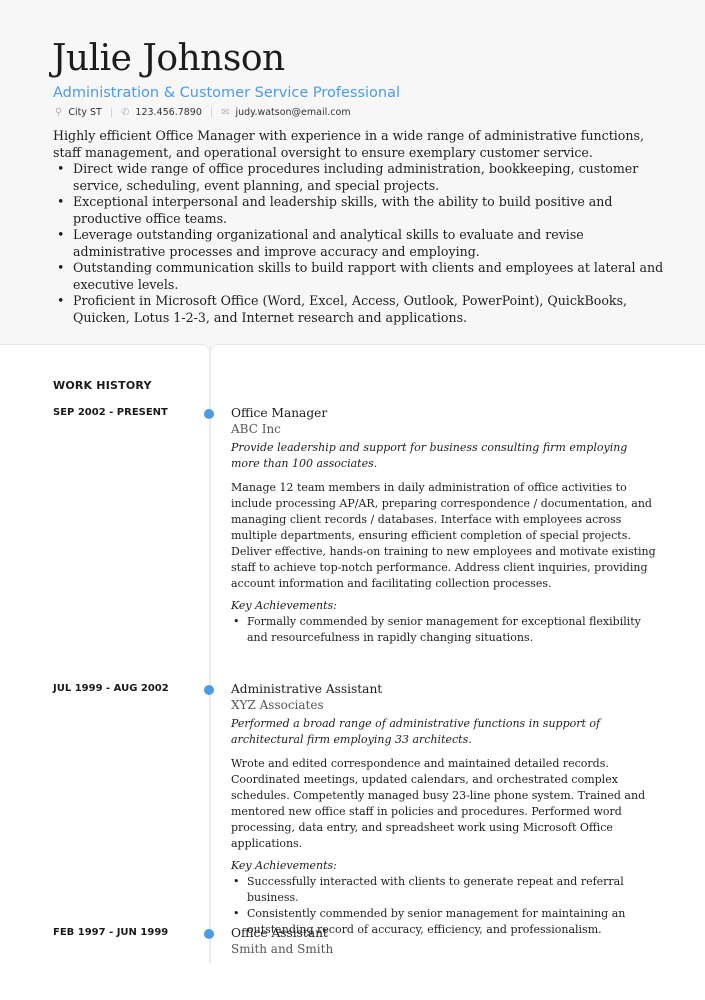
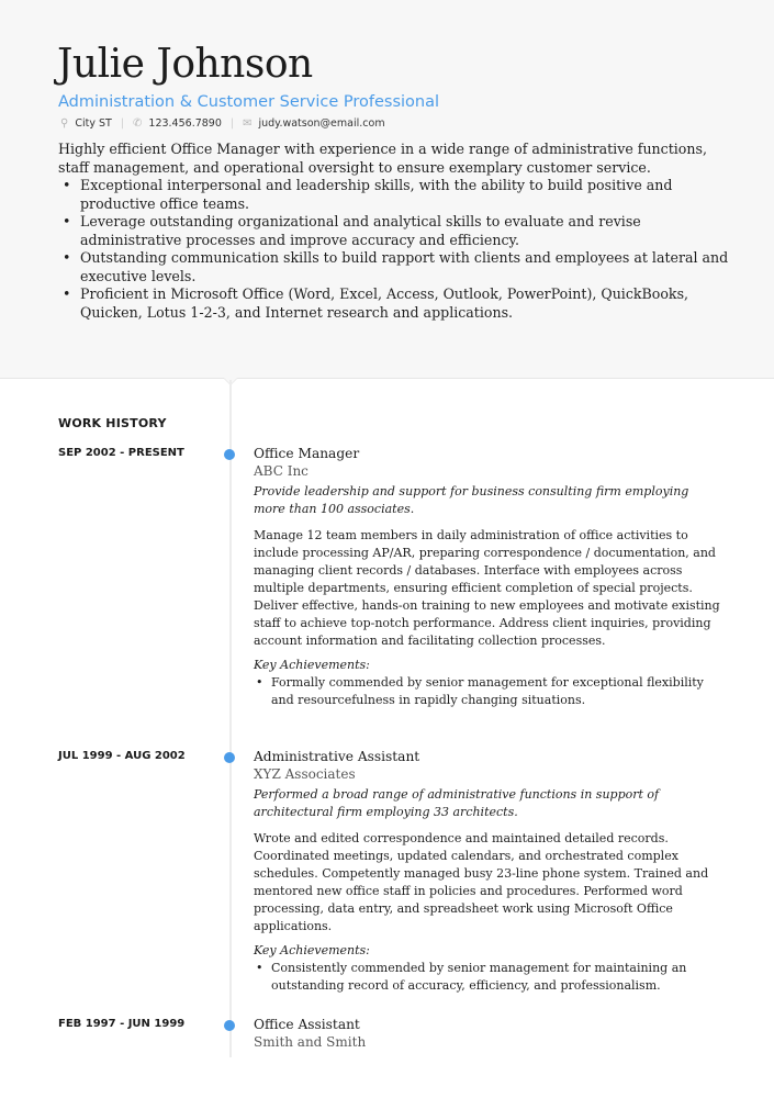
  Julie Johnson
  Administration & Customer Service Professional
  ⚲
  City ST
  |
  ✆
  123.456.7890
  |
  ✉
  judy.watson@email.com
  Highly efficient Office Manager with experience in a wide range of administrative functions, staff management, and operational oversight to ensure exemplary customer service.
- Direct wide range of office procedures including administration, bookkeeping, customer service, scheduling, event planning, and special projects.
  Exceptional interpersonal and leadership skills, with the ability to build positive and productive office teams.
- Leverage outstanding organizational and analytical skills to evaluate and revise administrative processes and improve accuracy and employing.
+ Leverage outstanding organizational and analytical skills to evaluate and revise administrative processes and improve accuracy and efficiency.
  Outstanding communication skills to build rapport with clients and employees at lateral and executive levels.
  Proficient in Microsoft Office (Word, Excel, Access, Outlook, PowerPoint), QuickBooks, Quicken, Lotus 1-2-3, and Internet research and applications.
  WORK HISTORY
  SEP 2002 - PRESENT
  Office Manager
  ABC Inc
  Provide leadership and support for business consulting firm employing more than 100 associates.
  Manage 12 team members in daily administration of office activities to include processing AP/AR, preparing correspondence / documentation, and managing client records / databases. Interface with employees across multiple departments, ensuring efficient completion of special projects. Deliver effective, hands-on training to new employees and motivate existing staff to achieve top-notch performance. Address client inquiries, providing account information and facilitating collection processes.
  Key Achievements:
  Formally commended by senior management for exceptional flexibility and resourcefulness in rapidly changing situations.
  JUL 1999 - AUG 2002
  Administrative Assistant
  XYZ Associates
  Performed a broad range of administrative functions in support of architectural firm employing 33 architects.
  Wrote and edited correspondence and maintained detailed records. Coordinated meetings, updated calendars, and orchestrated complex schedules. Competently managed busy 23-line phone system. Trained and mentored new office staff in policies and procedures. Performed word processing, data entry, and spreadsheet work using Microsoft Office applications.
  Key Achievements:
- Successfully interacted with clients to generate repeat and referral business.
  Consistently commended by senior management for maintaining an outstanding record of accuracy, efficiency, and professionalism.
  FEB 1997 - JUN 1999
  Office Assistant
  Smith and Smith
